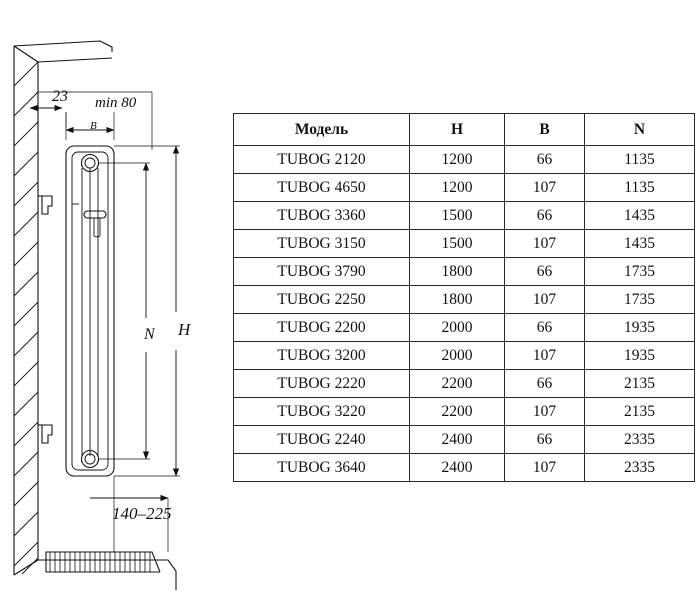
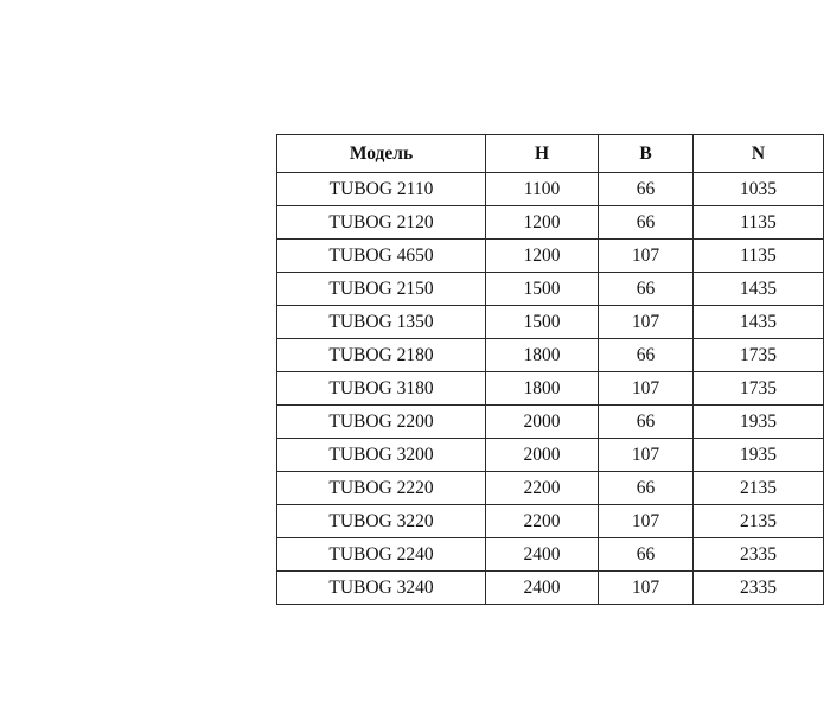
- 23
- min 80
- B
- H
- N
- 140–225
  Модель	H	B	N
+ TUBOG 2110	1100	66	1035
  TUBOG 2120	1200	66	1135
  TUBOG 4650	1200	107	1135
- TUBOG 3360	1500	66	1435
+ TUBOG 2150	1500	66	1435
- TUBOG 3150	1500	107	1435
+ TUBOG 1350	1500	107	1435
- TUBOG 3790	1800	66	1735
+ TUBOG 2180	1800	66	1735
- TUBOG 2250	1800	107	1735
+ TUBOG 3180	1800	107	1735
  TUBOG 2200	2000	66	1935
  TUBOG 3200	2000	107	1935
  TUBOG 2220	2200	66	2135
  TUBOG 3220	2200	107	2135
  TUBOG 2240	2400	66	2335
- TUBOG 3640	2400	107	2335
+ TUBOG 3240	2400	107	2335
